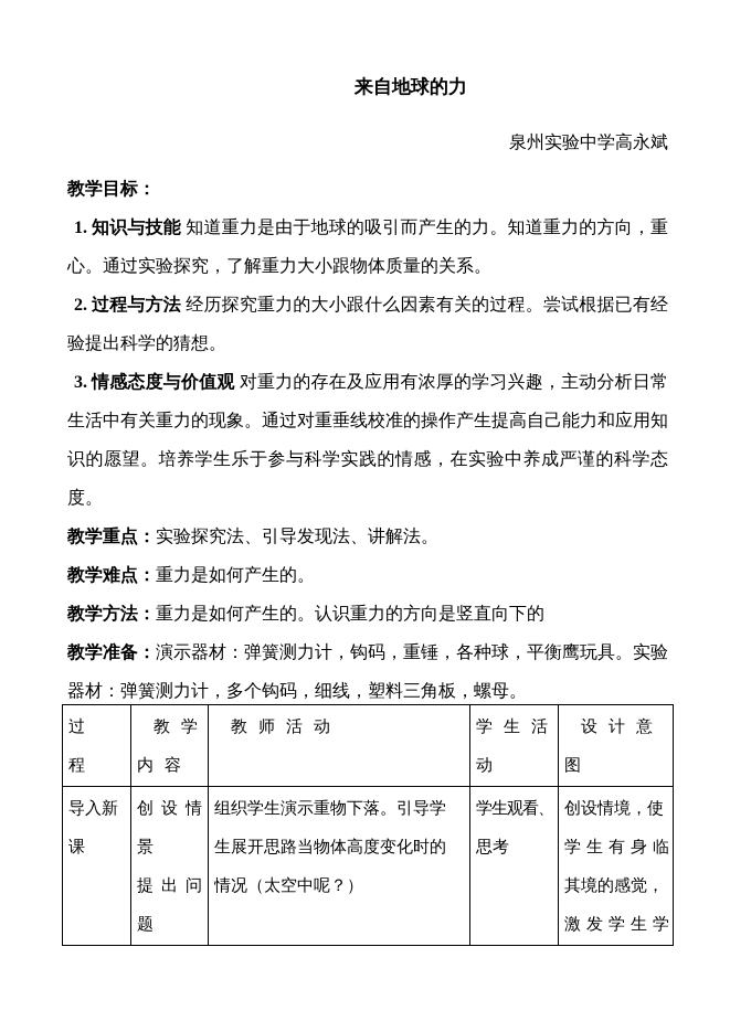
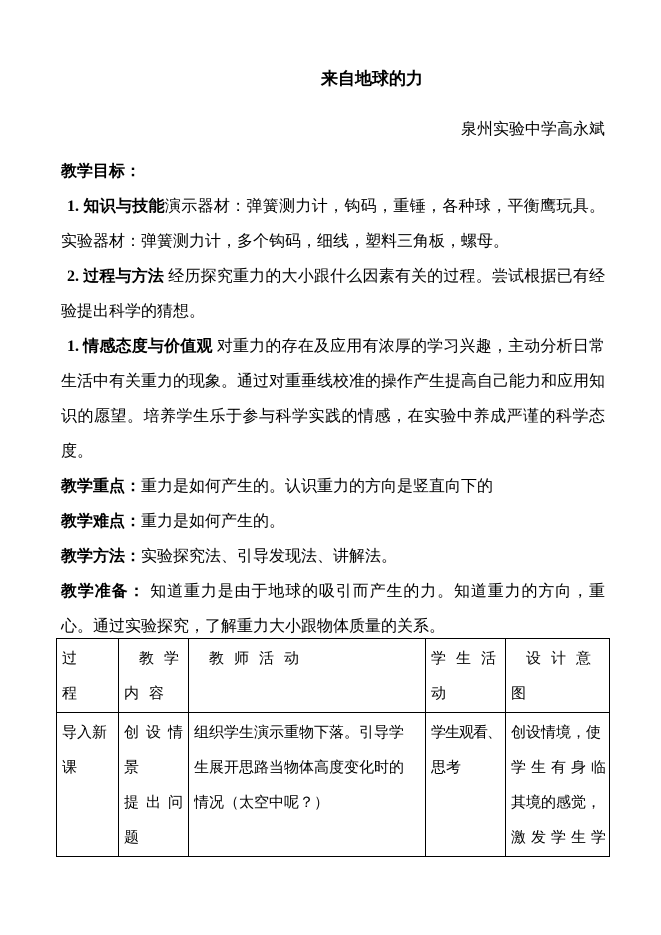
  来自地球的力
  泉州实验中学高永斌
  教学目标：
- 1. 知识与技能 知道重力是由于地球的吸引而产生的力。知道重力的方向，重心。通过实验探究，了解重力大小跟物体质量的关系。
+ 1. 知识与技能演示器材：弹簧测力计，钩码，重锤，各种球，平衡鹰玩具。实验器材：弹簧测力计，多个钩码，细线，塑料三角板，螺母。
  2. 过程与方法 经历探究重力的大小跟什么因素有关的过程。尝试根据已有经验提出科学的猜想。
- 3. 情感态度与价值观 对重力的存在及应用有浓厚的学习兴趣，主动分析日常生活中有关重力的现象。通过对重垂线校准的操作产生提高自己能力和应用知识的愿望。培养学生乐于参与科学实践的情感，在实验中养成严谨的科学态度。
+ 1. 情感态度与价值观 对重力的存在及应用有浓厚的学习兴趣，主动分析日常生活中有关重力的现象。通过对重垂线校准的操作产生提高自己能力和应用知识的愿望。培养学生乐于参与科学实践的情感，在实验中养成严谨的科学态度。
- 教学重点：实验探究法、引导发现法、讲解法。
+ 教学重点：重力是如何产生的。认识重力的方向是竖直向下的
  教学难点：重力是如何产生的。
- 教学方法：重力是如何产生的。认识重力的方向是竖直向下的
+ 教学方法：实验探究法、引导发现法、讲解法。
- 教学准备：演示器材：弹簧测力计，钩码，重锤，各种球，平衡鹰玩具。实验器材：弹簧测力计，多个钩码，细线，塑料三角板，螺母。
+ 教学准备： 知道重力是由于地球的吸引而产生的力。知道重力的方向，重心。通过实验探究，了解重力大小跟物体质量的关系。
  过 程	教学 内容	教师活动	学生活 动	设计意 图
  导入新 课	创设情 景 提出问 题	组织学生演示重物下落。引导学 生展开思路当物体高度变化时的 情况（太空中呢？）	学生观看、 思考	创设情境，使 学生有身临 其境的感觉， 激发学生学
